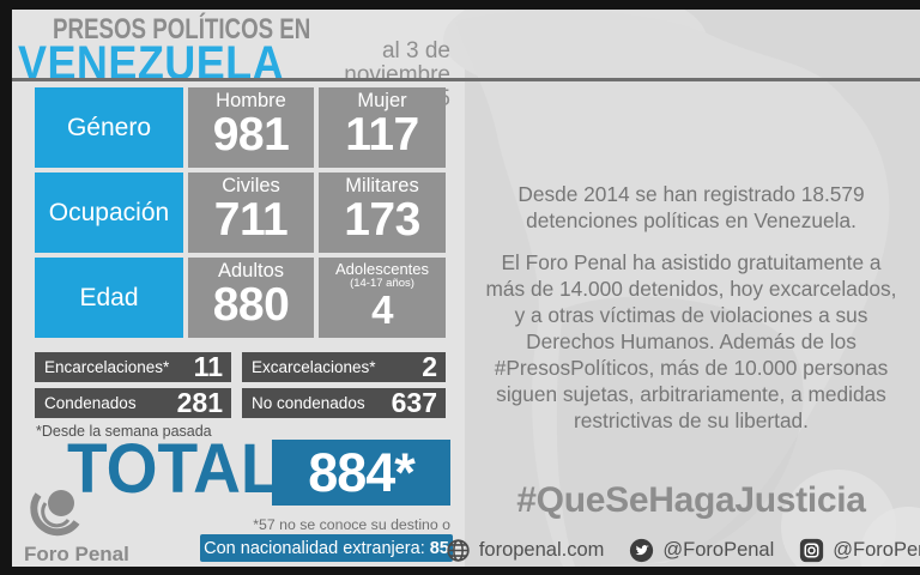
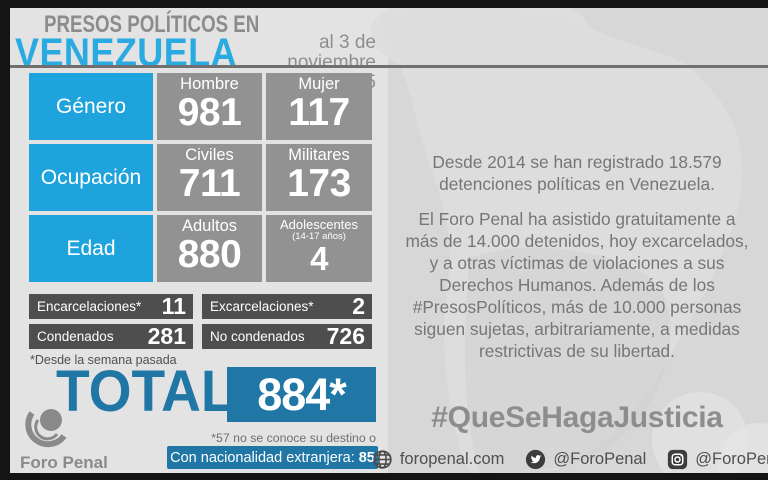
  PRESOS POLÍTICOS EN
  VENEZUELA
  al 3 de noviembre
  Género
  Hombre
  981
  Mujer
  117
  Ocupación
  Civiles
  711
  Militares
  173
  Edad
  Adultos
  880
  Adolescentes
  (14-17 años)
  4
  Encarcelaciones*
  11
  Excarcelaciones*
  2
  Condenados
  281
  No condenados
- 637
+ 726
  *Desde la semana pasada
  TOTAL
  884*
  *57 no se conoce su destino o
  Con nacionalidad extranjera:
  85
  Foro Penal
  Desde 2014 se han registrado 18.579 detenciones políticas en Venezuela.
  El Foro Penal ha asistido gratuitamente a más de 14.000 detenidos, hoy excarcelados, y a otras víctimas de violaciones a sus Derechos Humanos. Además de los #PresosPolíticos, más de 10.000 personas siguen sujetas, arbitrariamente, a medidas restrictivas de su libertad.
  #QueSeHagaJusticia
  foropenal.com
  @ForoPenal
  @ForoPe
